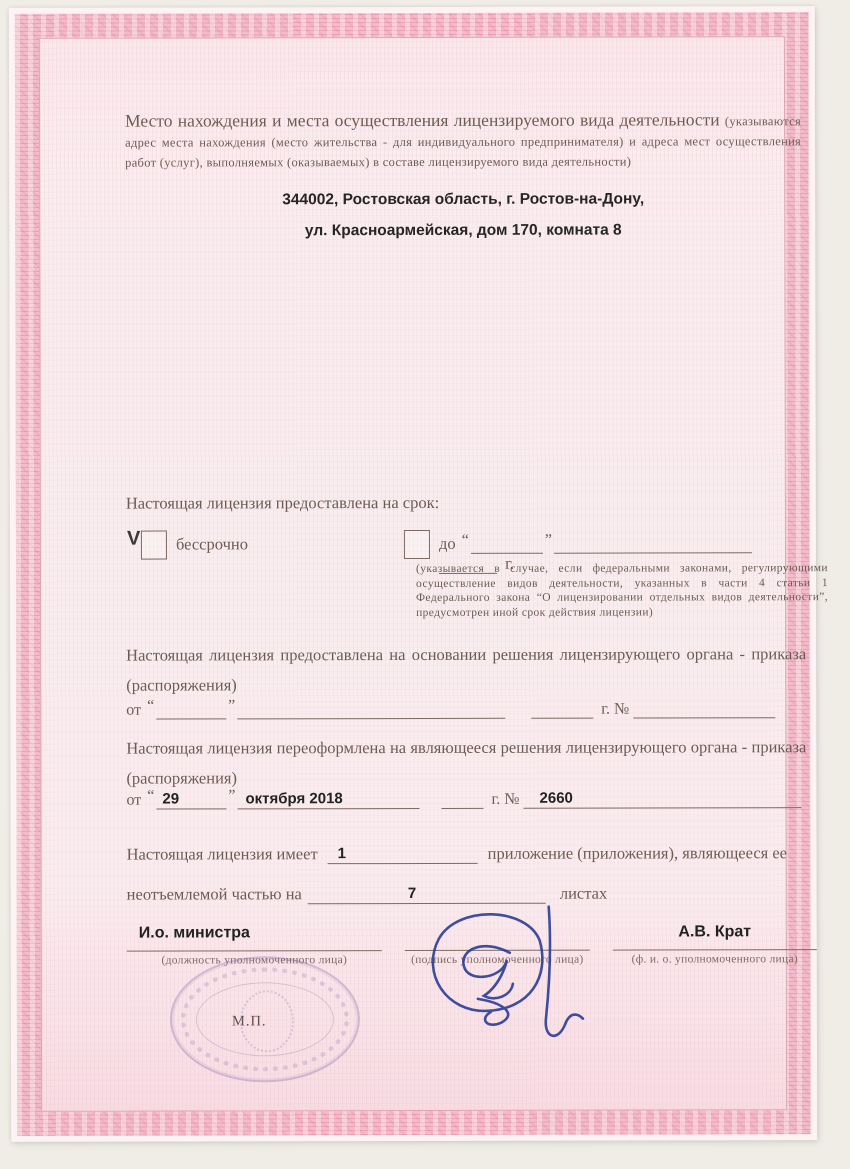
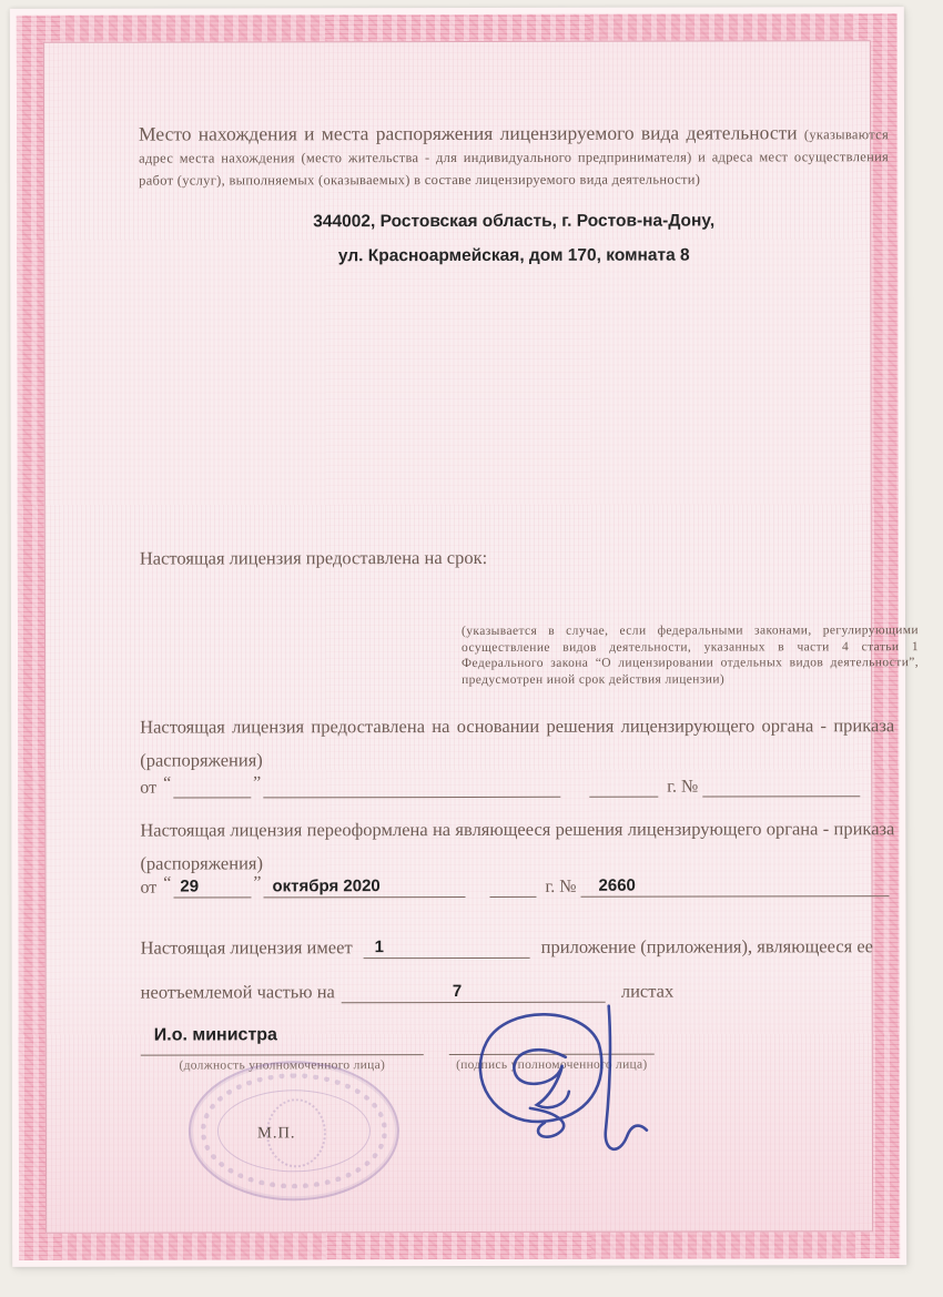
- Место нахождения и места осуществления лицензируемого вида деятельности (указываются адрес места нахождения (место жительства - для индивидуального предпринимателя) и адреса мест осуществления работ (услуг), выполняемых (оказываемых) в составе лицензируемого вида деятельности)
+ Место нахождения и места распоряжения лицензируемого вида деятельности (указываются адрес места нахождения (место жительства - для индивидуального предпринимателя) и адреса мест осуществления работ (услуг), выполняемых (оказываемых) в составе лицензируемого вида деятельности)
  344002, Ростовская область, г. Ростов-на-Дону,
  ул. Красноармейская, дом 170, комната 8
  Настоящая лицензия предоставлена на срок:
- V
- бессрочно
- до “ ” г.
  (указывается в случае, если федеральными законами, регулирующими осуществление видов деятельности, указанных в части 4 статьи 1 Федерального закона “О лицензировании отдельных видов деятельности”, предусмотрен иной срок действия лицензии)
  Настоящая лицензия предоставлена на основании решения лицензирующего органа - приказа (распоряжения)
  от “ ” г. №
  Настоящая лицензия переоформлена на являющееся решения лицензирующего органа - приказа (распоряжения)
  от “
  29
  ”
- октября 2018
+ октября 2020
  г. №
  2660
  Настоящая лицензия имеет
  1
  приложение (приложения), являющееся ее
  неотъемлемой частью на
  7
  листах
  И.о. министра
  (должность уполномоченного лица)
  (подписьполномоченно лица)
- А.В. Крат
- (ф. и. о. уполномоченного лица)
  М.П.
